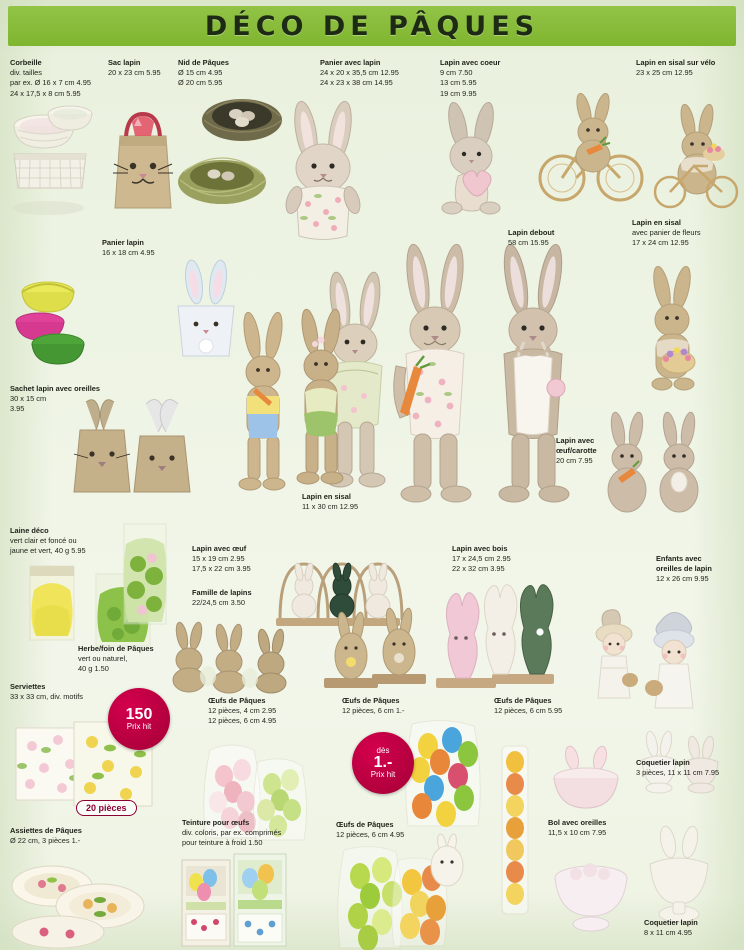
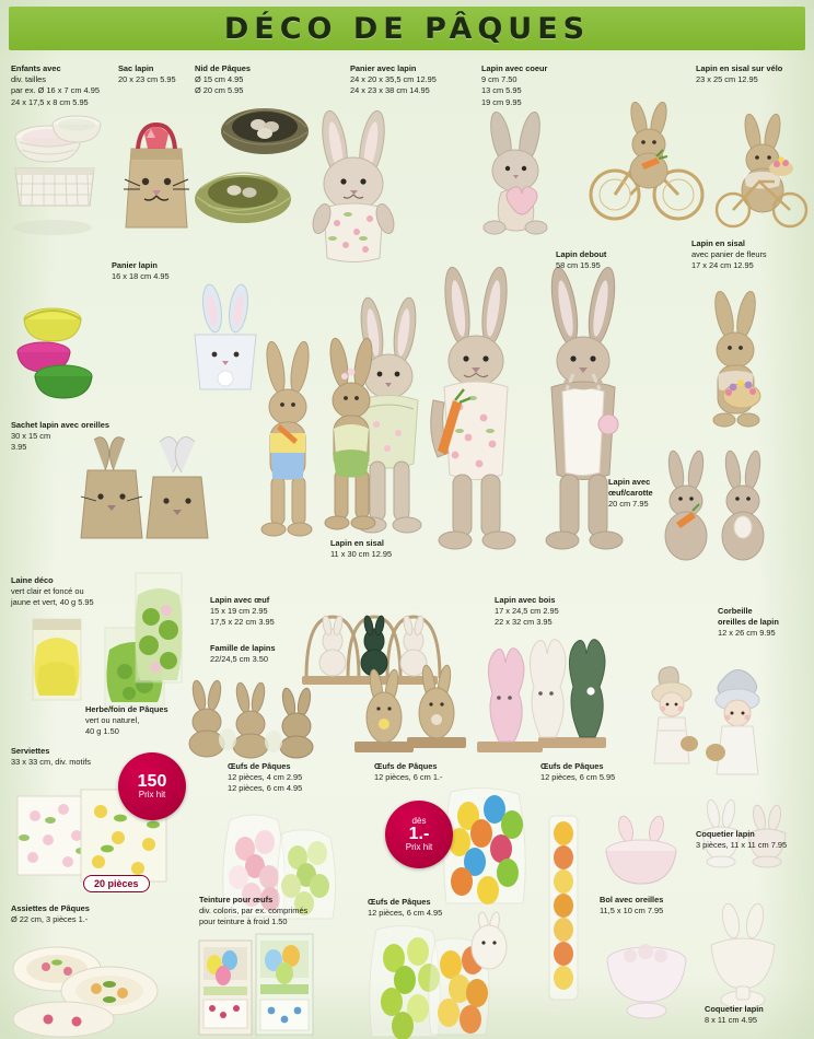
  DÉCO DE PÂQUES
  150
  Prix hit
  dès
  1.-
  Prix hit
  20 pièces
- Corbeille
+ Enfants avec
  div. tailles
  par ex. Ø 16 x 7 cm 4.95
  24 x 17,5 x 8 cm 5.95
  Sac lapin
  20 x 23 cm 5.95
  Nid de Pâques
  Ø 15 cm 4.95
  Ø 20 cm 5.95
  Panier avec lapin
  24 x 20 x 35,5 cm 12.95
  24 x 23 x 38 cm 14.95
  Lapin avec coeur
  9 cm 7.50
  13 cm 5.95
  19 cm 9.95
  Lapin en sisal sur vélo
  23 x 25 cm 12.95
  Panier lapin
  16 x 18 cm 4.95
  Lapin debout
  58 cm 15.95
  Lapin en sisal
  avec panier de fleurs
  17 x 24 cm 12.95
  Sachet lapin avec oreilles
  30 x 15 cm
  3.95
  Lapin en sisal
  11 x 30 cm 12.95
  Lapin avec
  œuf/carotte
  20 cm 7.95
  Laine déco
  vert clair et foncé ou
  jaune et vert, 40 g 5.95
  Lapin avec œuf
  15 x 19 cm 2.95
  17,5 x 22 cm 3.95
  Famille de lapins
  22/24,5 cm 3.50
  Lapin avec bois
  17 x 24,5 cm 2.95
  22 x 32 cm 3.95
- Enfants avec
+ Corbeille
  oreilles de lapin
  12 x 26 cm 9.95
  Herbe/foin de Pâques
  vert ou naturel,
  40 g 1.50
  Serviettes
  33 x 33 cm, div. motifs
  Œufs de Pâques
  12 pièces, 4 cm 2.95
  12 pièces, 6 cm 4.95
  Œufs de Pâques
  12 pièces, 6 cm 1.-
  Œufs de Pâques
  12 pièces, 6 cm 5.95
  Coquetier lapin
  3 pièces, 11 x 11 cm 7.95
  Assiettes de Pâques
  Ø 22 cm, 3 pièces 1.-
  Teinture pour œufs
  div. coloris, par ex. comprimés
  pour teinture à froid 1.50
  Œufs de Pâques
  12 pièces, 6 cm 4.95
  Bol avec oreilles
  11,5 x 10 cm 7.95
  Coquetier lapin
  8 x 11 cm 4.95
